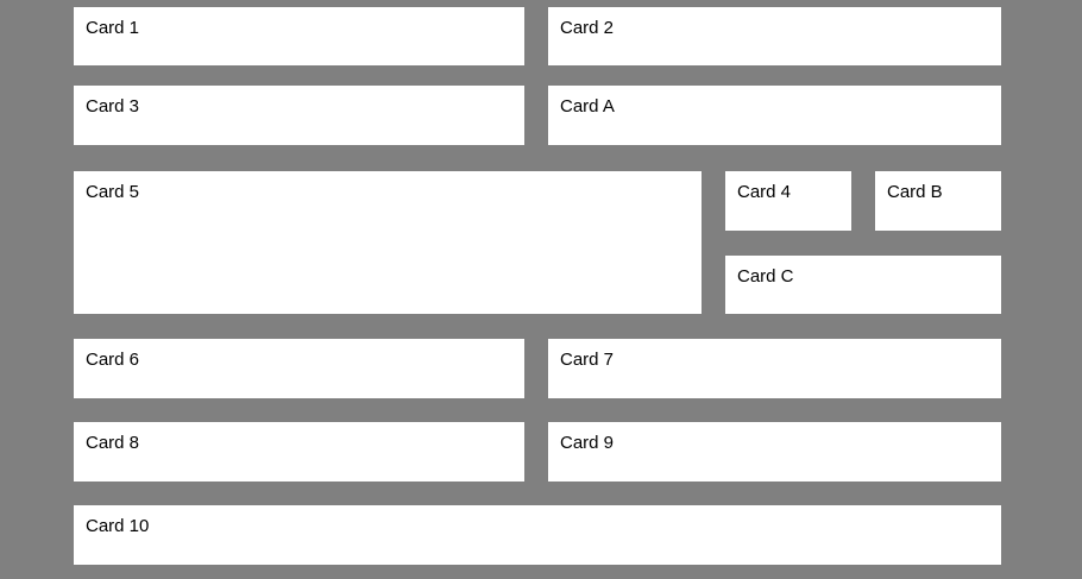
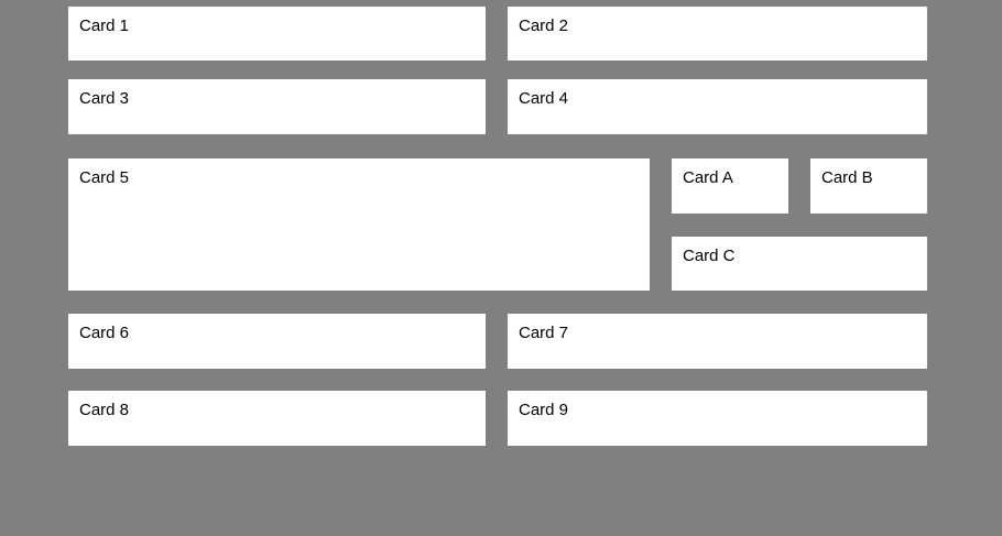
  Card 1
  Card 2
  Card 3
- Card A
+ Card 4
  Card 5
- Card 4
+ Card A
  Card B
  Card C
  Card 6
  Card 7
  Card 8
  Card 9
- Card 10
